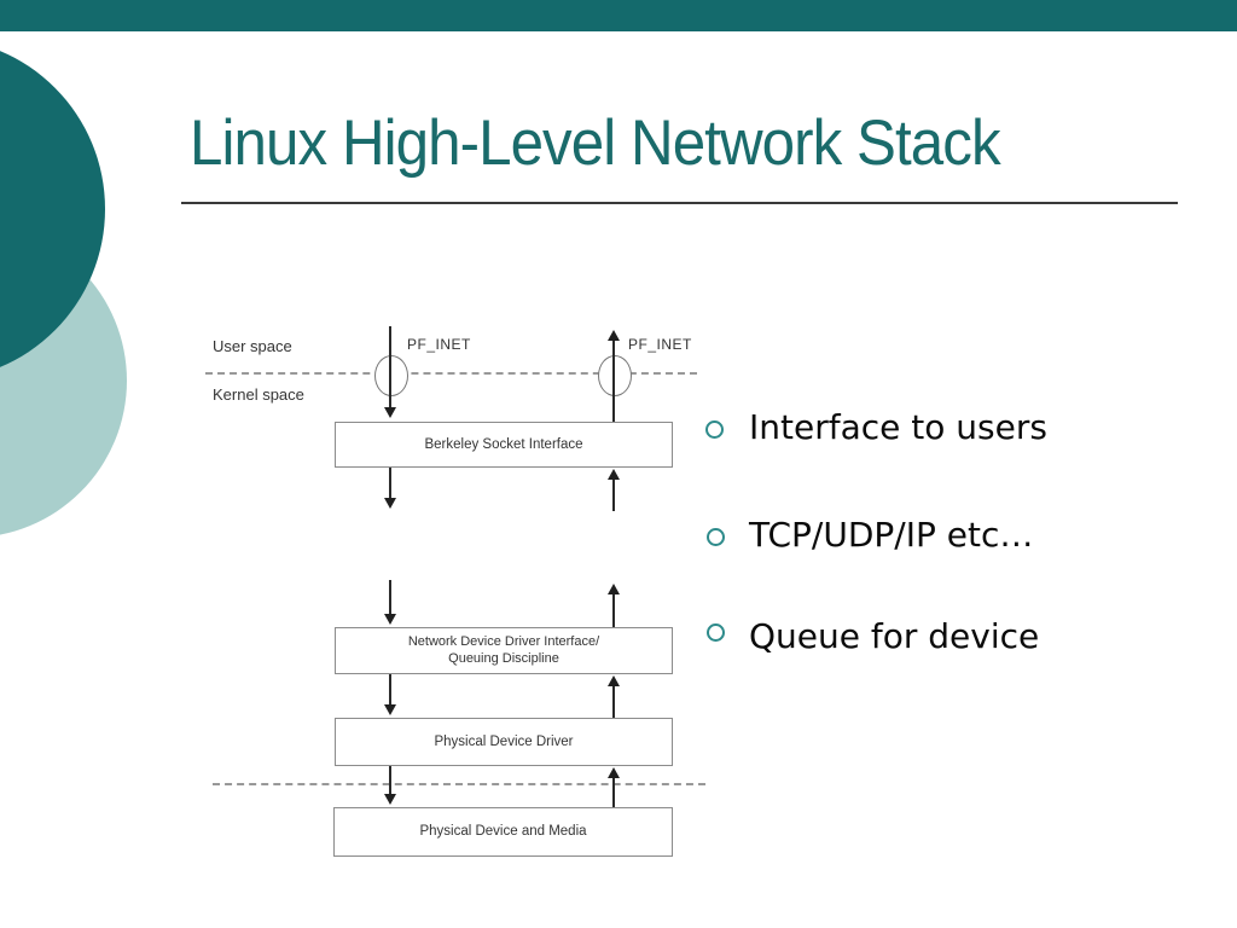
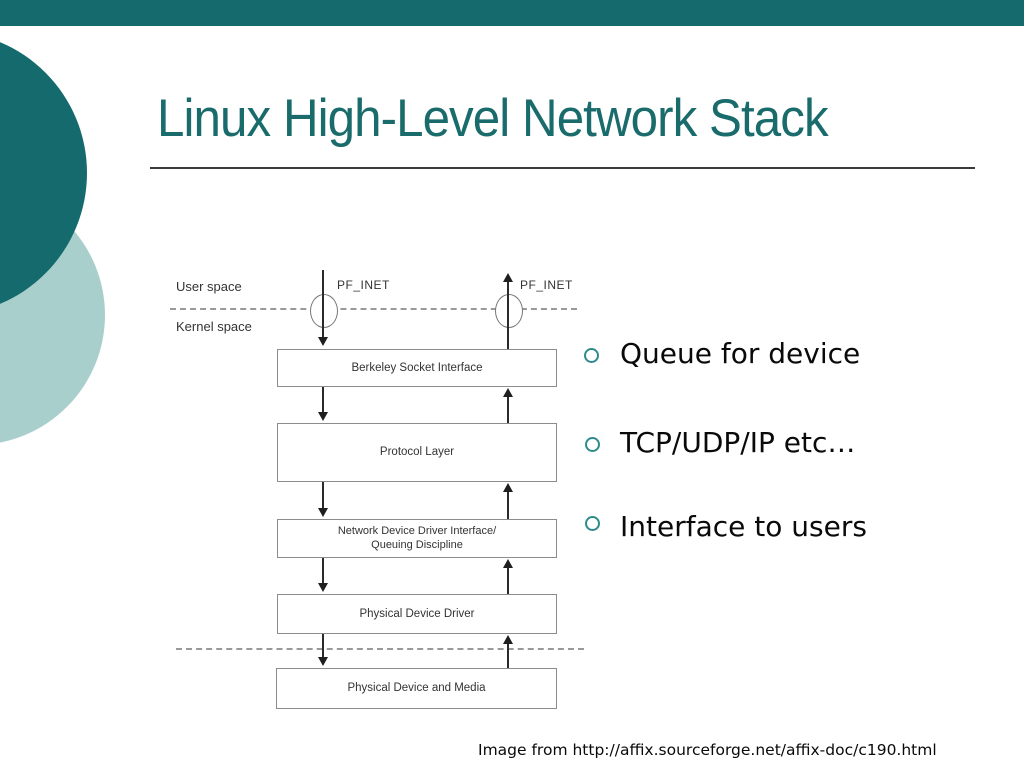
  Linux High-Level Network Stack
  User space
  Kernel space
  PF_INET
  PF_INET
  Berkeley Socket Interface
+ Protocol Layer
  Network Device Driver Interface/
  Queuing Discipline
  Physical Device Driver
  Physical Device and Media
- Interface to users
+ Queue for device
  TCP/UDP/IP etc…
- Queue for device
+ Interface to users
+ Image from http://affix.sourceforge.net/affix-doc/c190.html
